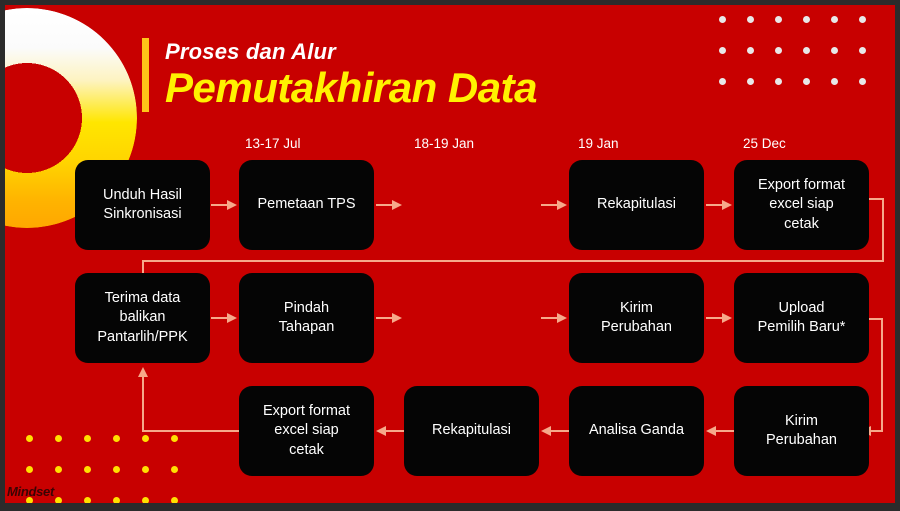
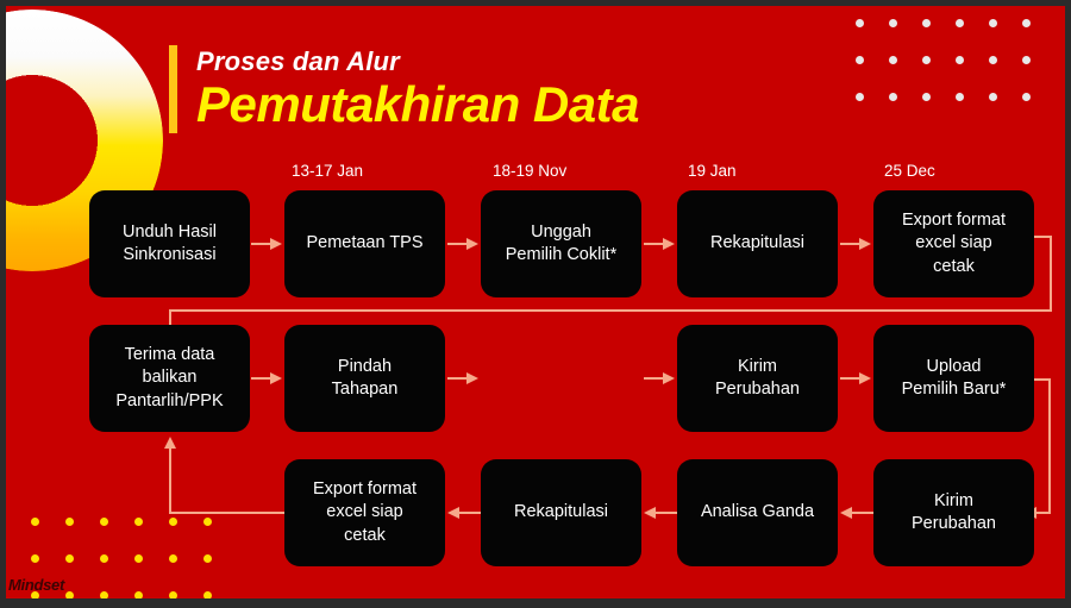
  Proses dan Alur
  Pemutakhiran Data
- 13-17 Jul
+ 13-17 Jan
- 18-19 Jan
+ 18-19 Nov
  19 Jan
  25 Dec
  Unduh Hasil
  Sinkronisasi
  Pemetaan TPS
+ Unggah
+ Pemilih Coklit*
  Rekapitulasi
  Export format
  excel siap
  cetak
  Terima data
  balikan
  Pantarlih/PPK
  Pindah
  Tahapan
  Kirim
  Perubahan
  Upload
  Pemilih Baru*
  Export format
  excel siap
  cetak
  Rekapitulasi
  Analisa Ganda
  Kirim
  Perubahan
  Mindset
